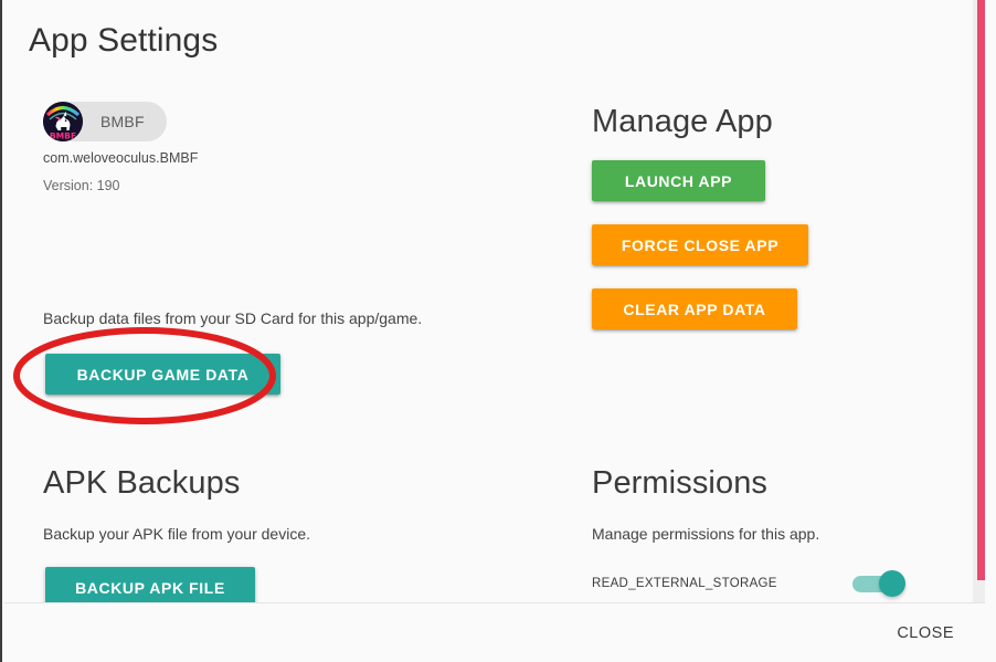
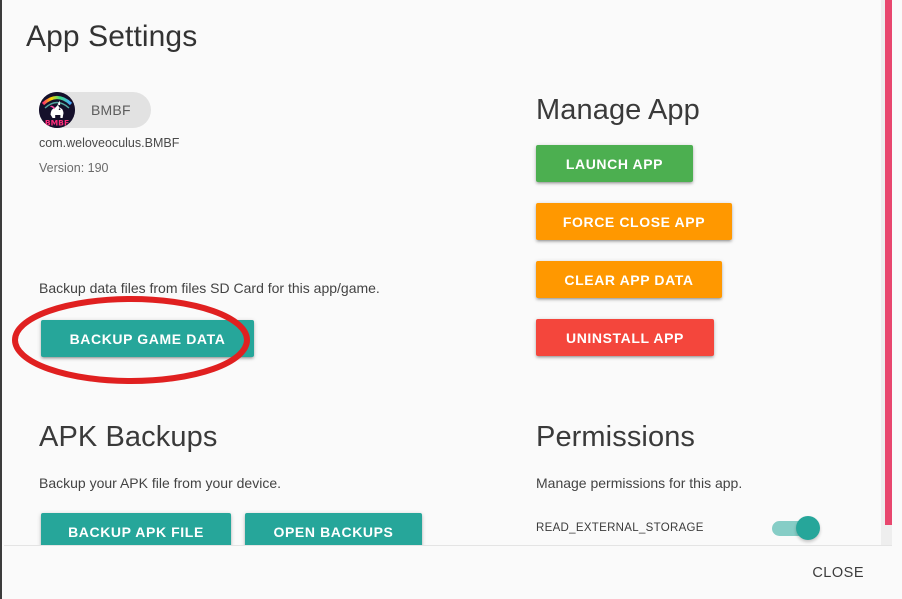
  App Settings
  BMBF
  BMBF
  com.weloveoculus.BMBF
  Version: 190
- Backup data files from your SD Card for this app/game.
+ Backup data files from files SD Card for this app/game.
  BACKUP GAME DATA
  APK Backups
  Backup your APK file from your device.
  BACKUP APK FILE
+ OPEN BACKUPS
  Manage App
  LAUNCH APP
  FORCE CLOSE APP
  CLEAR APP DATA
+ UNINSTALL APP
  Permissions
  Manage permissions for this app.
  READ_EXTERNAL_STORAGE
  CLOSE
